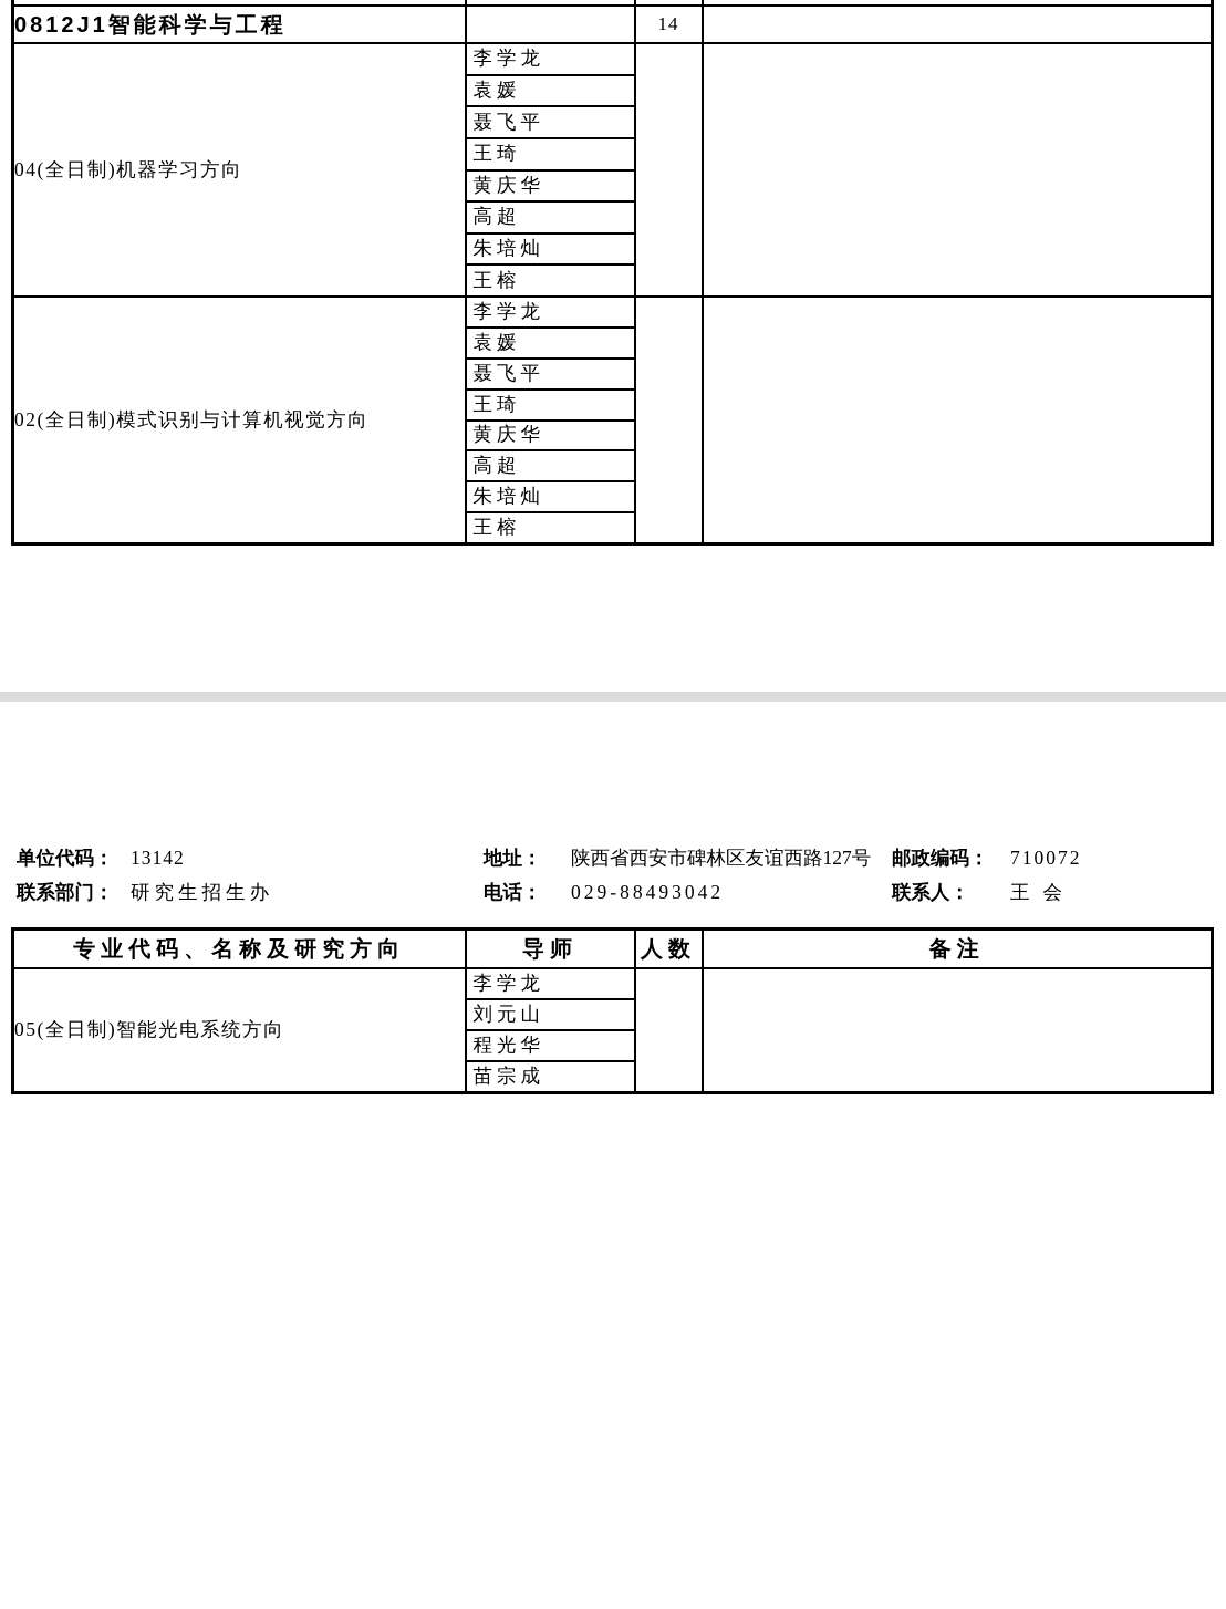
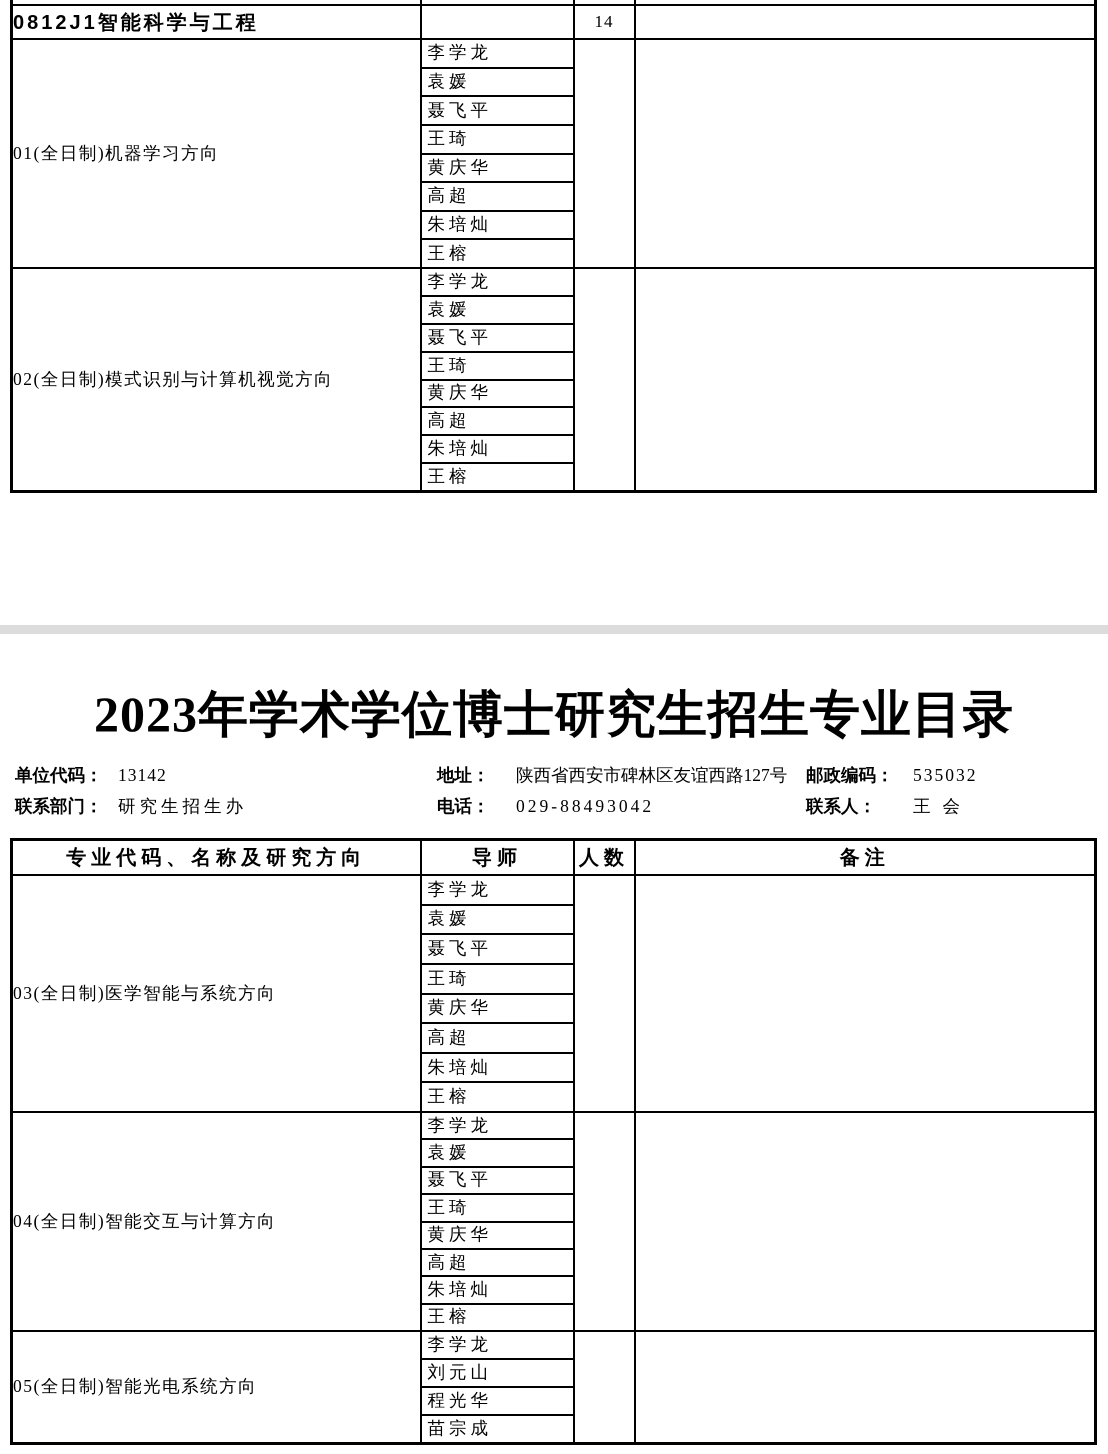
  0812J1智能科学与工程		14
- 04(全日制)机器学习方向	李学龙袁媛聂飞平王琦黄庆华高超朱培灿王榕
+ 01(全日制)机器学习方向	李学龙袁媛聂飞平王琦黄庆华高超朱培灿王榕
  02(全日制)模式识别与计算机视觉方向	李学龙袁媛聂飞平王琦黄庆华高超朱培灿王榕
+ 2023年学术学位博士研究生招生专业目录
  单位代码：
  13142
  地址：
  陕西省西安市碑林区友谊西路127号
  邮政编码：
- 710072
+ 535032
  联系部门：
  研究生招生办
  电话：
  029-88493042
  联系人：
  王会
  专业代码、名称及研究方向	导师	人数	备注
+ 03(全日制)医学智能与系统方向	李学龙袁媛聂飞平王琦黄庆华高超朱培灿王榕
+ 04(全日制)智能交互与计算方向	李学龙袁媛聂飞平王琦黄庆华高超朱培灿王榕
  05(全日制)智能光电系统方向	李学龙刘元山程光华苗宗成
